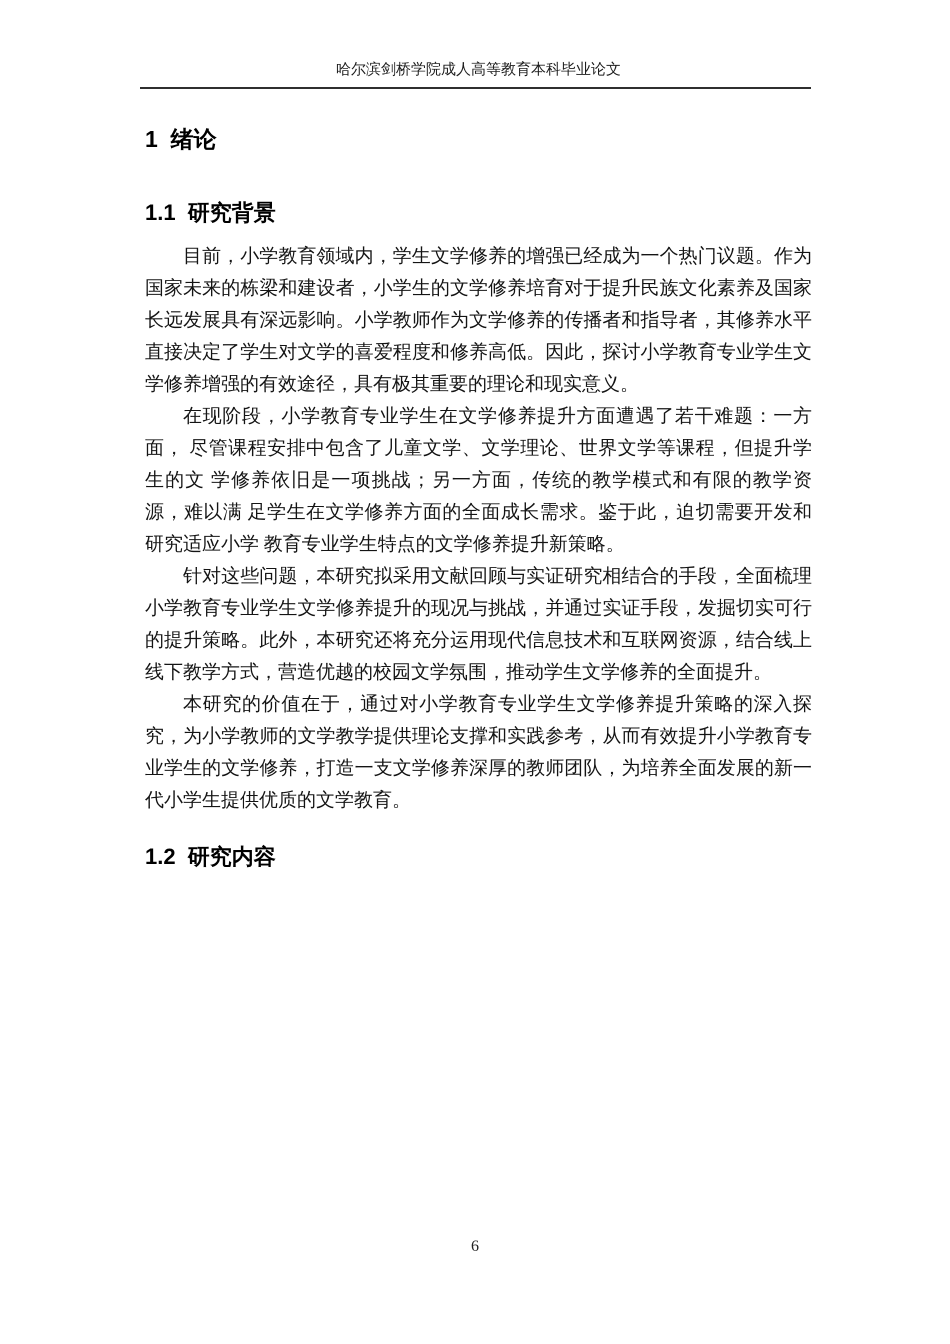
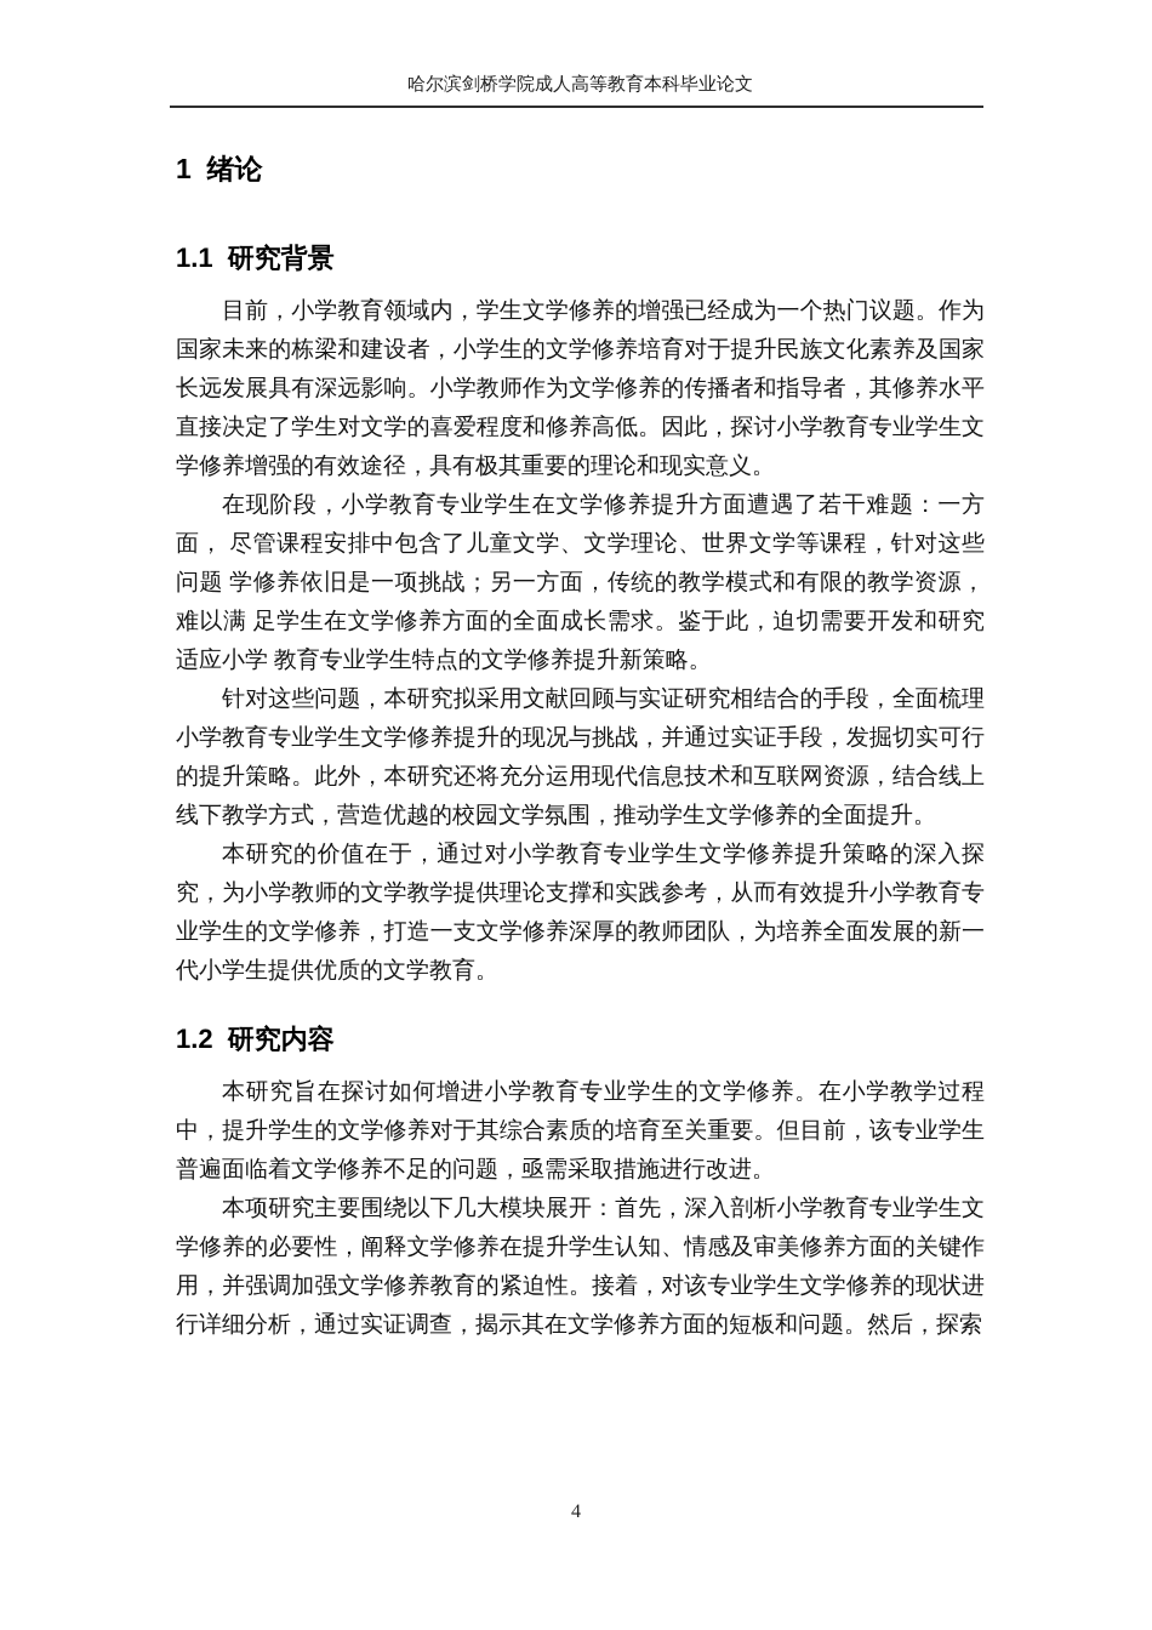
  哈尔滨剑桥学院成人高等教育本科毕业论文
  1 绪论
  1.1 研究背景
  目前，小学教育领域内，学生文学修养的增强已经成为一个热门议题。作为国家未来的栋梁和建设者，小学生的文学修养培育对于提升民族文化素养及国家长远发展具有深远影响。小学教师作为文学修养的传播者和指导者，其修养水平直接决定了学生对文学的喜爱程度和修养高低。因此，探讨小学教育专业学生文学修养增强的有效途径，具有极其重要的理论和现实意义。
- 在现阶段，小学教育专业学生在文学修养提升方面遭遇了若干难题：一方面， 尽管课程安排中包含了儿童文学、文学理论、世界文学等课程，但提升学生的文 学修养依旧是一项挑战；另一方面，传统的教学模式和有限的教学资源，难以满 足学生在文学修养方面的全面成长需求。鉴于此，迫切需要开发和研究适应小学 教育专业学生特点的文学修养提升新策略。
+ 在现阶段，小学教育专业学生在文学修养提升方面遭遇了若干难题：一方面， 尽管课程安排中包含了儿童文学、文学理论、世界文学等课程，针对这些问题 学修养依旧是一项挑战；另一方面，传统的教学模式和有限的教学资源，难以满 足学生在文学修养方面的全面成长需求。鉴于此，迫切需要开发和研究适应小学 教育专业学生特点的文学修养提升新策略。
  针对这些问题，本研究拟采用文献回顾与实证研究相结合的手段，全面梳理 小学教育专业学生文学修养提升的现况与挑战，并通过实证手段，发掘切实可行 的提升策略。此外，本研究还将充分运用现代信息技术和互联网资源，结合线上 线下教学方式，营造优越的校园文学氛围，推动学生文学修养的全面提升。
  本研究的价值在于，通过对小学教育专业学生文学修养提升策略的深入探究，为小学教师的文学教学提供理论支撑和实践参考，从而有效提升小学教育专业学生的文学修养，打造一支文学修养深厚的教师团队，为培养全面发展的新一代小学生提供优质的文学教育。
  1.2 研究内容
+ 本研究旨在探讨如何增进小学教育专业学生的文学修养。在小学教学过程中，提升学生的文学修养对于其综合素质的培育至关重要。但目前，该专业学生普遍面临着文学修养不足的问题，亟需采取措施进行改进。
+ 本项研究主要围绕以下几大模块展开：首先，深入剖析小学教育专业学生文 学修养的必要性，阐释文学修养在提升学生认知、情感及审美修养方面的关键作 用，并强调加强文学修养教育的紧迫性。接着，对该专业学生文学修养的现状进 行详细分析，通过实证调查，揭示其在文学修养方面的短板和问题。然后，探索
- 6
+ 4
